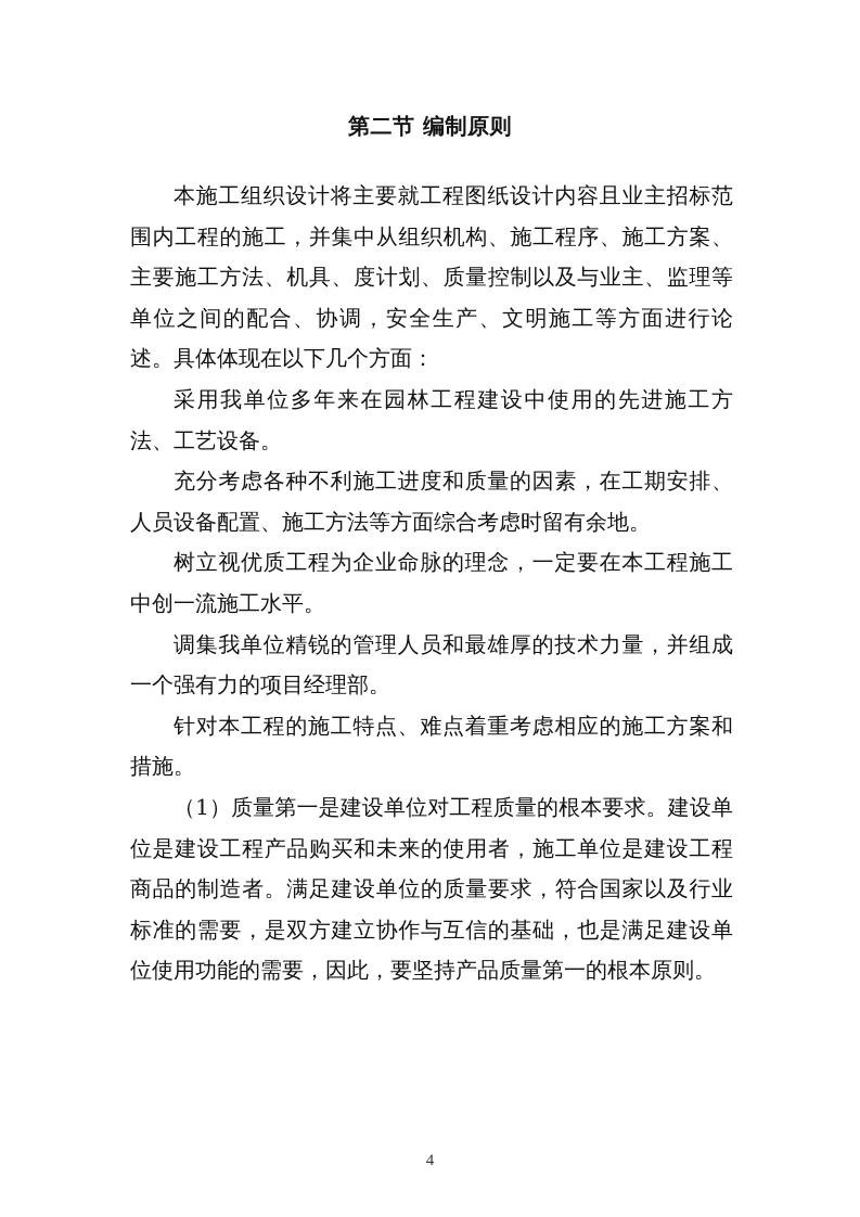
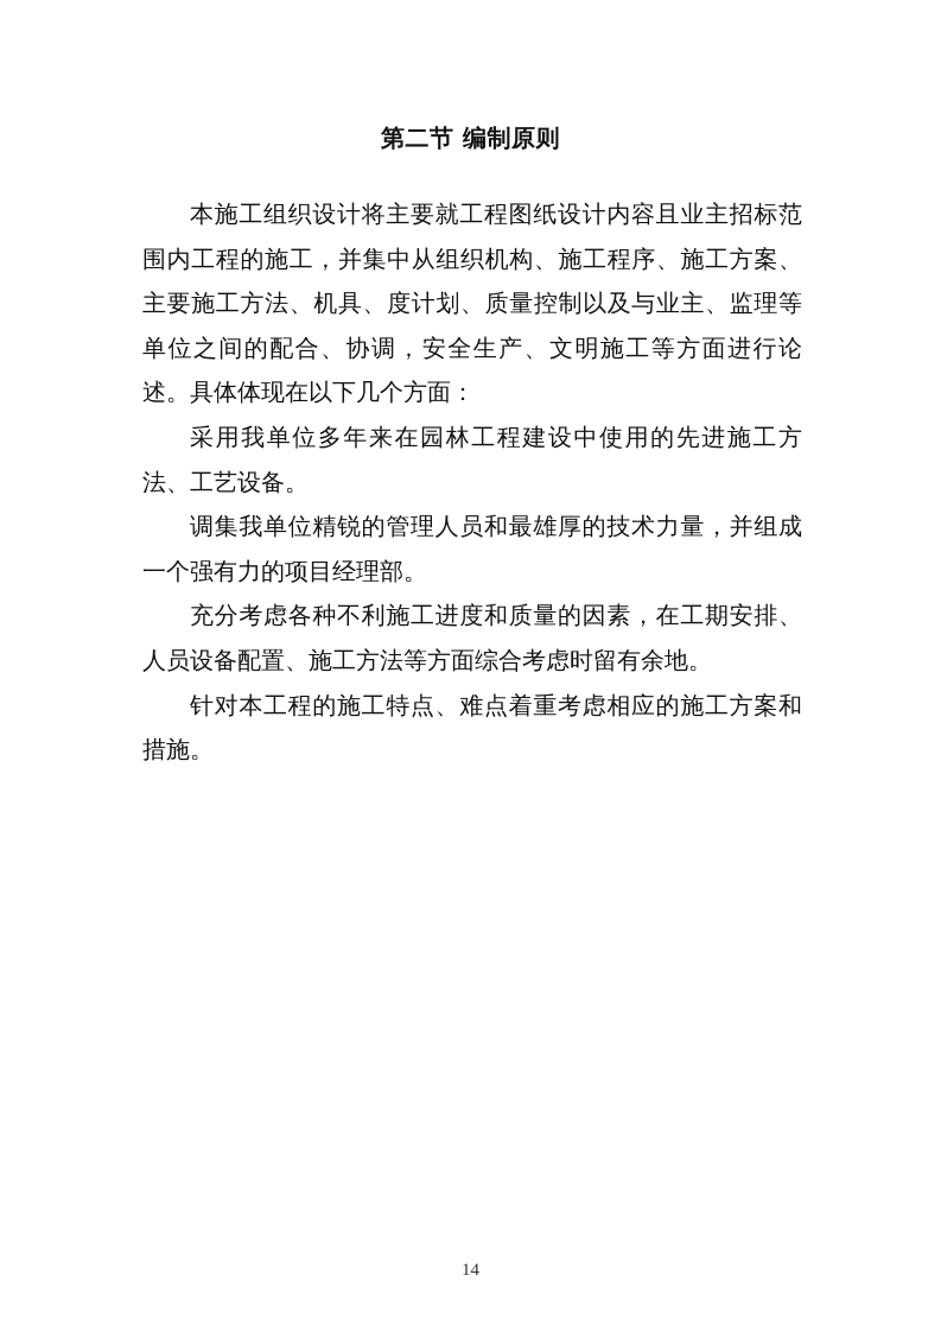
  第二节 编制原则
  本施工组织设计将主要就工程图纸设计内容且业主招标范围内工程的施工，并集中从组织机构、施工程序、施工方案、主要施工方法、机具、度计划、质量控制以及与业主、监理等单位之间的配合、协调，安全生产、文明施工等方面进行论述。具体体现在以下几个方面：
  采用我单位多年来在园林工程建设中使用的先进施工方法、工艺设备。
- 充分考虑各种不利施工进度和质量的因素，在工期安排、人员设备配置、施工方法等方面综合考虑时留有余地。
+ 调集我单位精锐的管理人员和最雄厚的技术力量，并组成一个强有力的项目经理部。
- 树立视优质工程为企业命脉的理念，一定要在本工程施工中创一流施工水平。
- 调集我单位精锐的管理人员和最雄厚的技术力量，并组成一个强有力的项目经理部。
+ 充分考虑各种不利施工进度和质量的因素，在工期安排、人员设备配置、施工方法等方面综合考虑时留有余地。
  针对本工程的施工特点、难点着重考虑相应的施工方案和措施。
- （1）质量第一是建设单位对工程质量的根本要求。建设单位是建设工程产品购买和未来的使用者，施工单位是建设工程商品的制造者。满足建设单位的质量要求，符合国家以及行业标准的需要，是双方建立协作与互信的基础，也是满足建设单位使用功能的需要，因此，要坚持产品质量第一的根本原则。
- 4
+ 14
